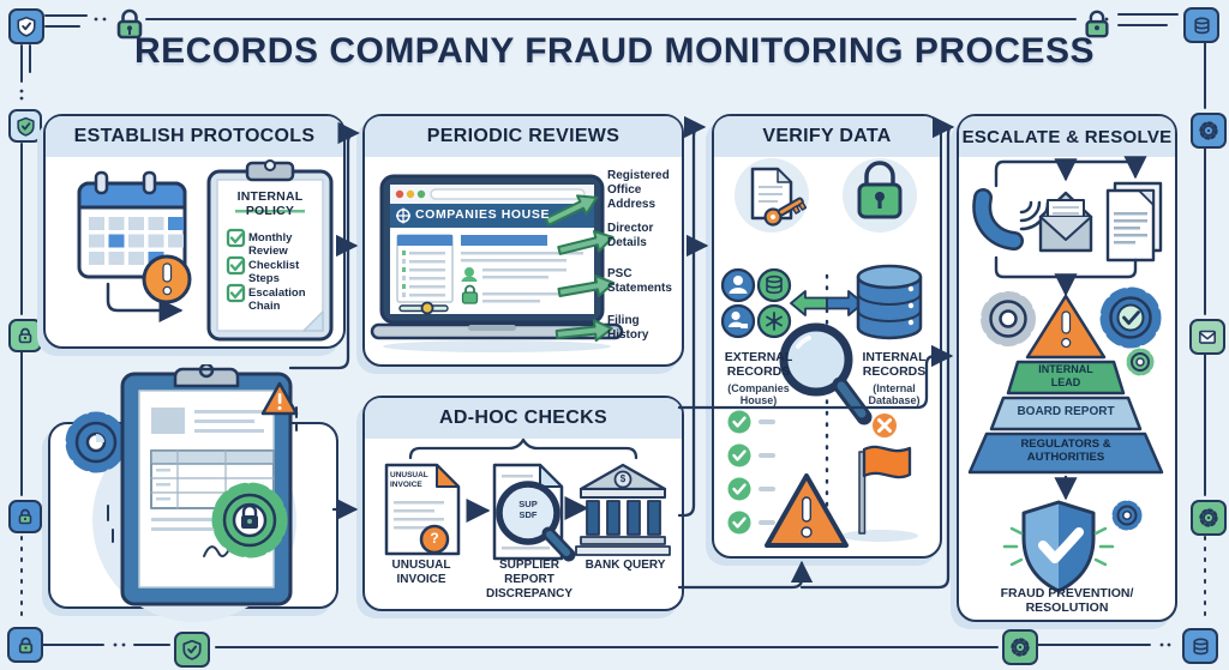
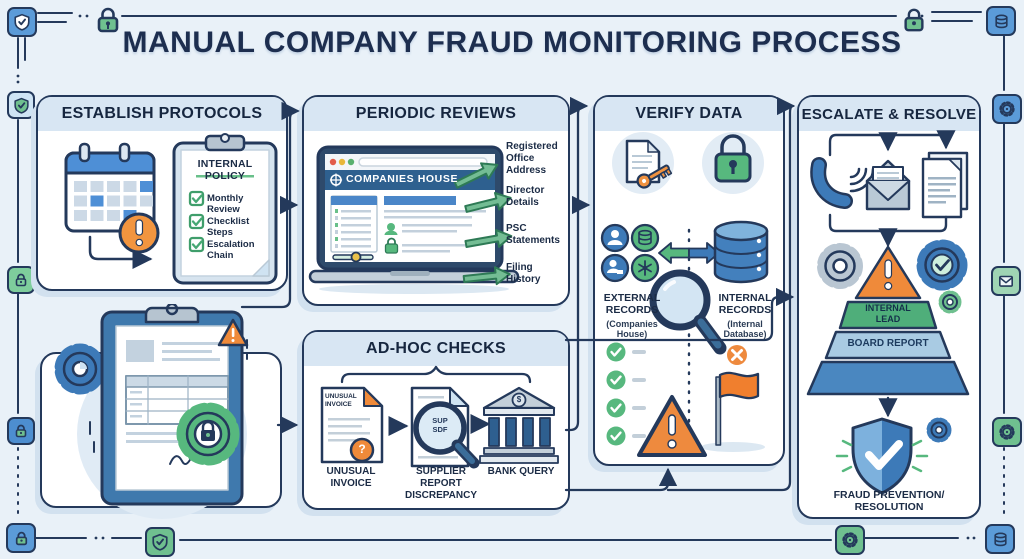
- RECORDS COMPANY FRAUD MONITORING PROCESS
+ MANUAL COMPANY FRAUD MONITORING PROCESS
  ESTABLISH PROTOCOLS
  INTERNAL POLICY
  Monthly Review
  Checklist Steps
  Escalation Chain
  PERIODIC REVIEWS
  Registered Office Address
  Director Details
  PSC Statements
  Filing History
  COMPANIES HOUSE
  AD-HOC CHECKS
  ?
  SUP SDF
  $
  UNUSUAL INVOICE
  SUPPLIER REPORT DISCREPANCY
  BANK QUERY
  VERIFY DATA
  EXTERNAL RECORDS
  (Companies House)
  INTERNAL RECORDS
  (Internal Database)
  ESCALATE & RESOLVE
  INTERNAL LEAD
  BOARD REPORT
- REGULATORS & AUTHORITIES
  FRAUD PREVENTION/ RESOLUTION
